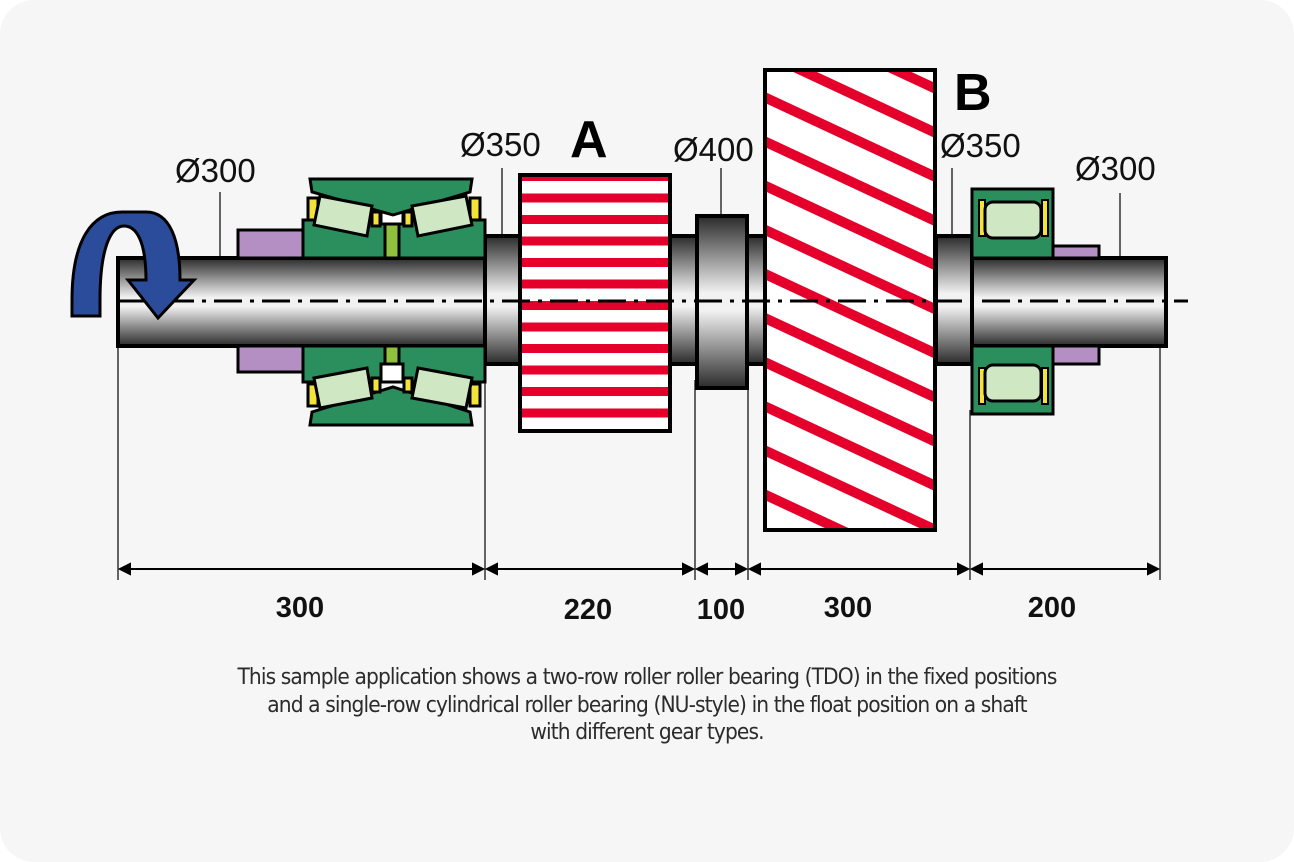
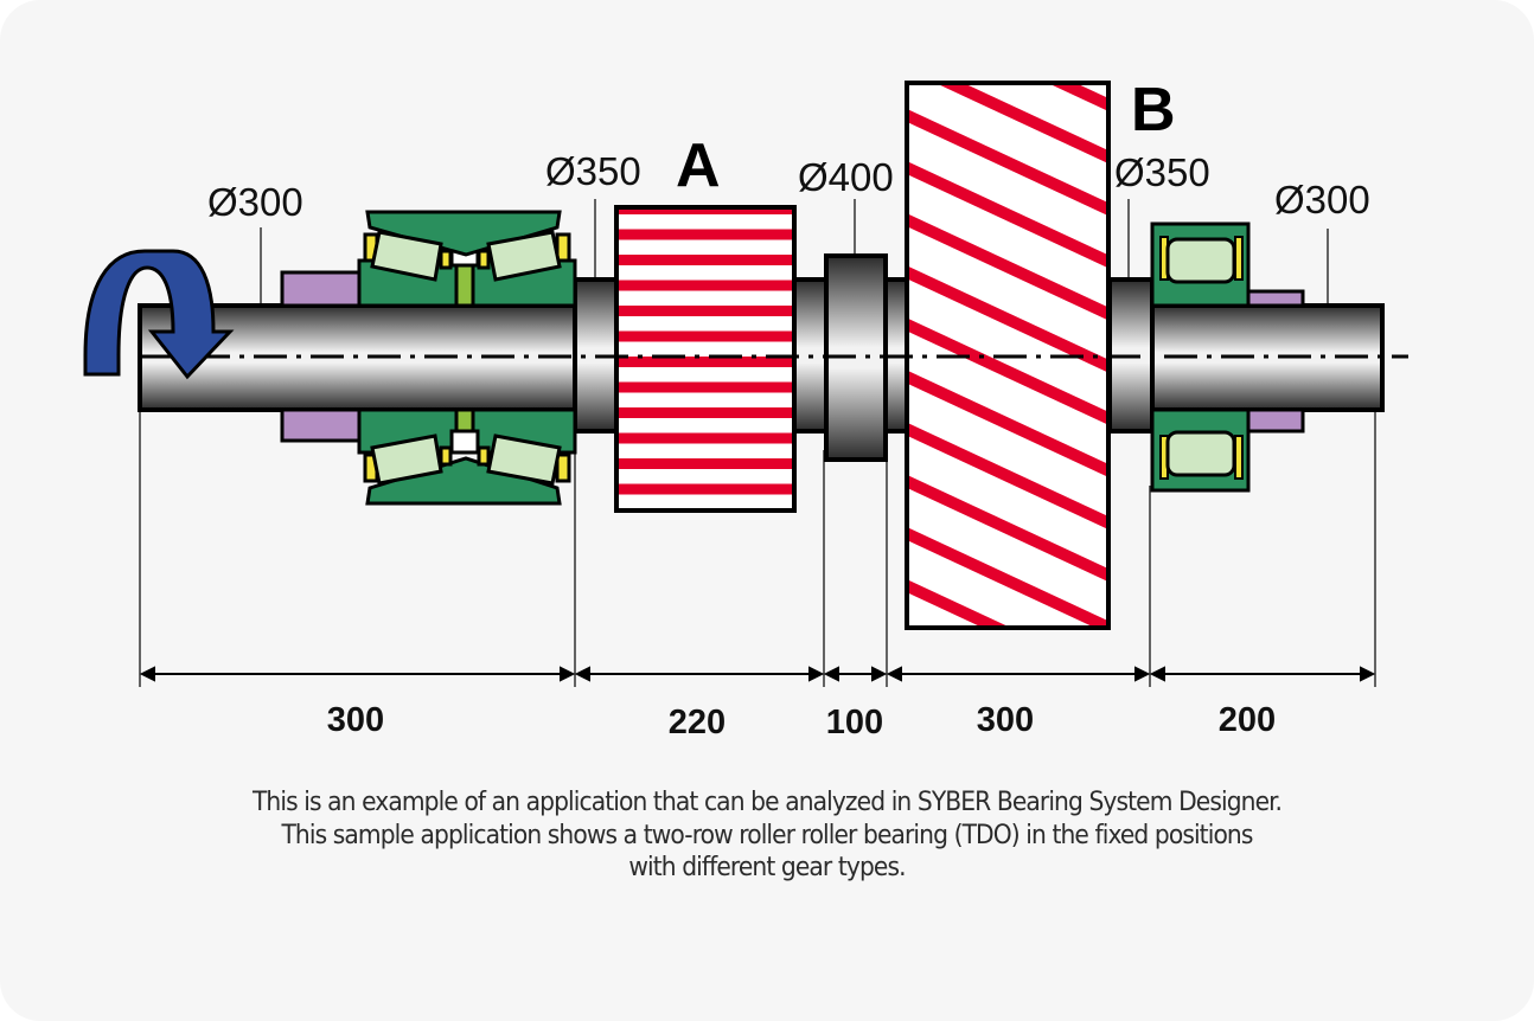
  Ø300
  Ø350
  Ø400
  Ø350
  Ø300
  A
  B
  300
  220
  100
  300
  200
+ This is an example of an application that can be analyzed in SYBER Bearing System Designer.
  This sample application shows a two-row roller roller bearing (TDO) in the fixed positions
- and a single-row cylindrical roller bearing (NU-style) in the float position on a shaft
  with different gear types.
